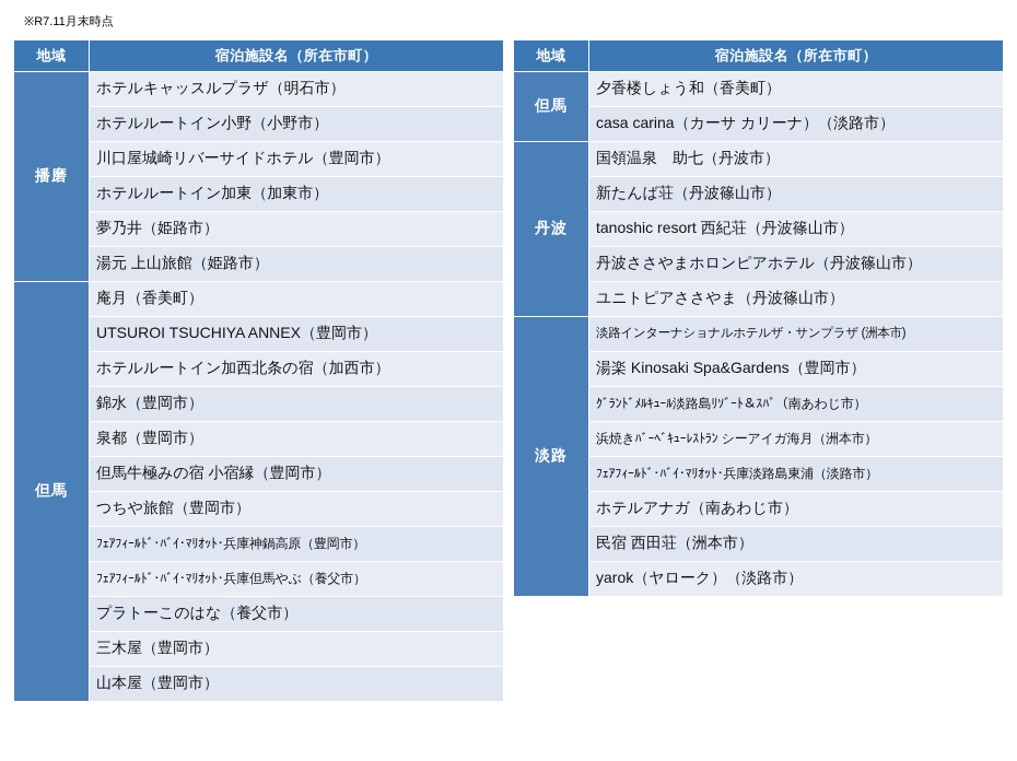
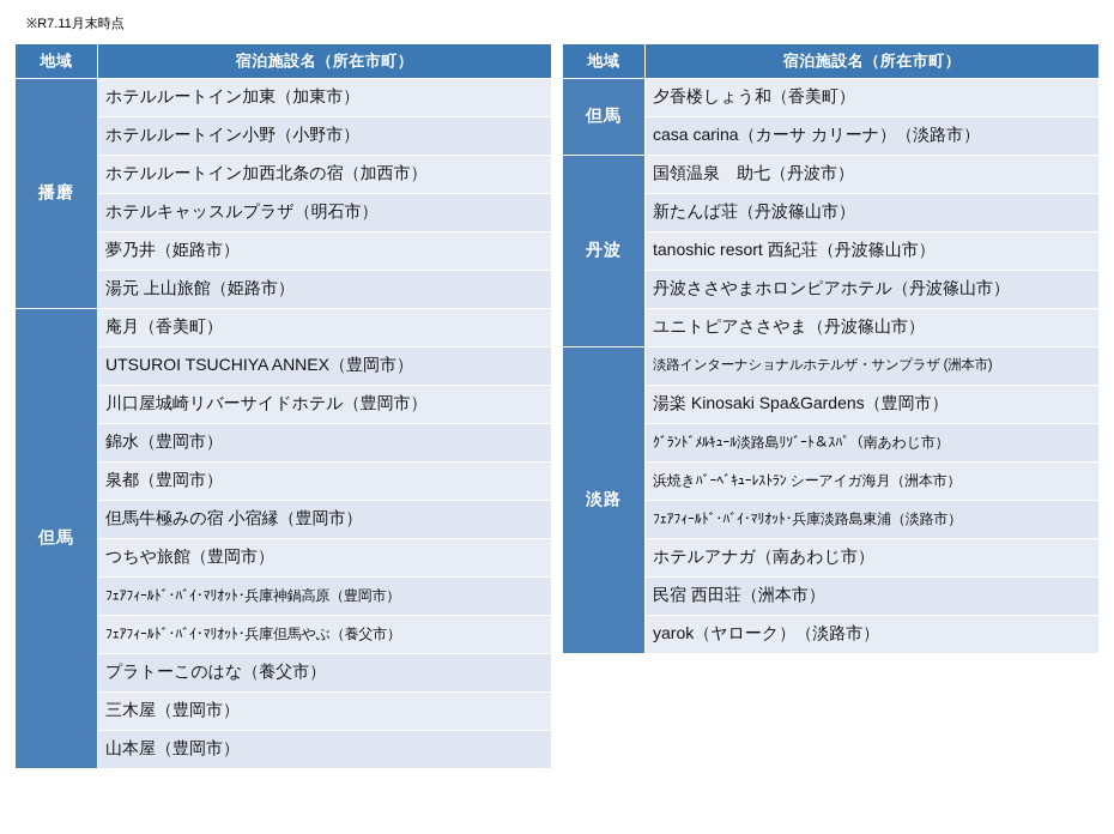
  ※R7.11月末時点
  地域	宿泊施設名（所在市町）
- 播磨	ホテルキャッスルプラザ（明石市）
+ 播磨	ホテルルートイン加東（加東市）
  ホテルルートイン小野（小野市）
- 川口屋城崎リバーサイドホテル（豊岡市）
+ ホテルルートイン加西北条の宿（加西市）
- ホテルルートイン加東（加東市）
+ ホテルキャッスルプラザ（明石市）
  夢乃井（姫路市）
  湯元 上山旅館（姫路市）
  但馬	庵月（香美町）
  UTSUROI TSUCHIYA ANNEX（豊岡市）
- ホテルルートイン加西北条の宿（加西市）
+ 川口屋城崎リバーサイドホテル（豊岡市）
  錦水（豊岡市）
  泉都（豊岡市）
  但馬牛極みの宿 小宿縁（豊岡市）
  つちや旅館（豊岡市）
  ﾌｪｱﾌｨｰﾙﾄﾞ･ﾊﾞｲ･ﾏﾘｵｯﾄ･兵庫神鍋高原（豊岡市）
  ﾌｪｱﾌｨｰﾙﾄﾞ･ﾊﾞｲ･ﾏﾘｵｯﾄ･兵庫但馬やぶ（養父市）
  プラトーこのはな（養父市）
  三木屋（豊岡市）
  山本屋（豊岡市）
  地域	宿泊施設名（所在市町）
  但馬	夕香楼しょう和（香美町）
  casa carina（カーサ カリーナ）（淡路市）
  丹波	国領温泉 助七（丹波市）
  新たんば荘（丹波篠山市）
  tanoshic resort 西紀荘（丹波篠山市）
  丹波ささやまホロンピアホテル（丹波篠山市）
  ユニトピアささやま（丹波篠山市）
  淡路	淡路インターナショナルホテルザ・サンプラザ (洲本市)
  湯楽 Kinosaki Spa&Gardens（豊岡市）
  ｸﾞﾗﾝﾄﾞﾒﾙｷｭｰﾙ淡路島ﾘｿﾞｰﾄ＆ｽﾊﾟ（南あわじ市）
  浜焼きﾊﾞｰﾍﾞｷｭｰﾚｽﾄﾗﾝ シーアイガ海月（洲本市）
  ﾌｪｱﾌｨｰﾙﾄﾞ･ﾊﾞｲ･ﾏﾘｵｯﾄ･兵庫淡路島東浦（淡路市）
  ホテルアナガ（南あわじ市）
  民宿 西田荘（洲本市）
  yarok（ヤローク）（淡路市）
